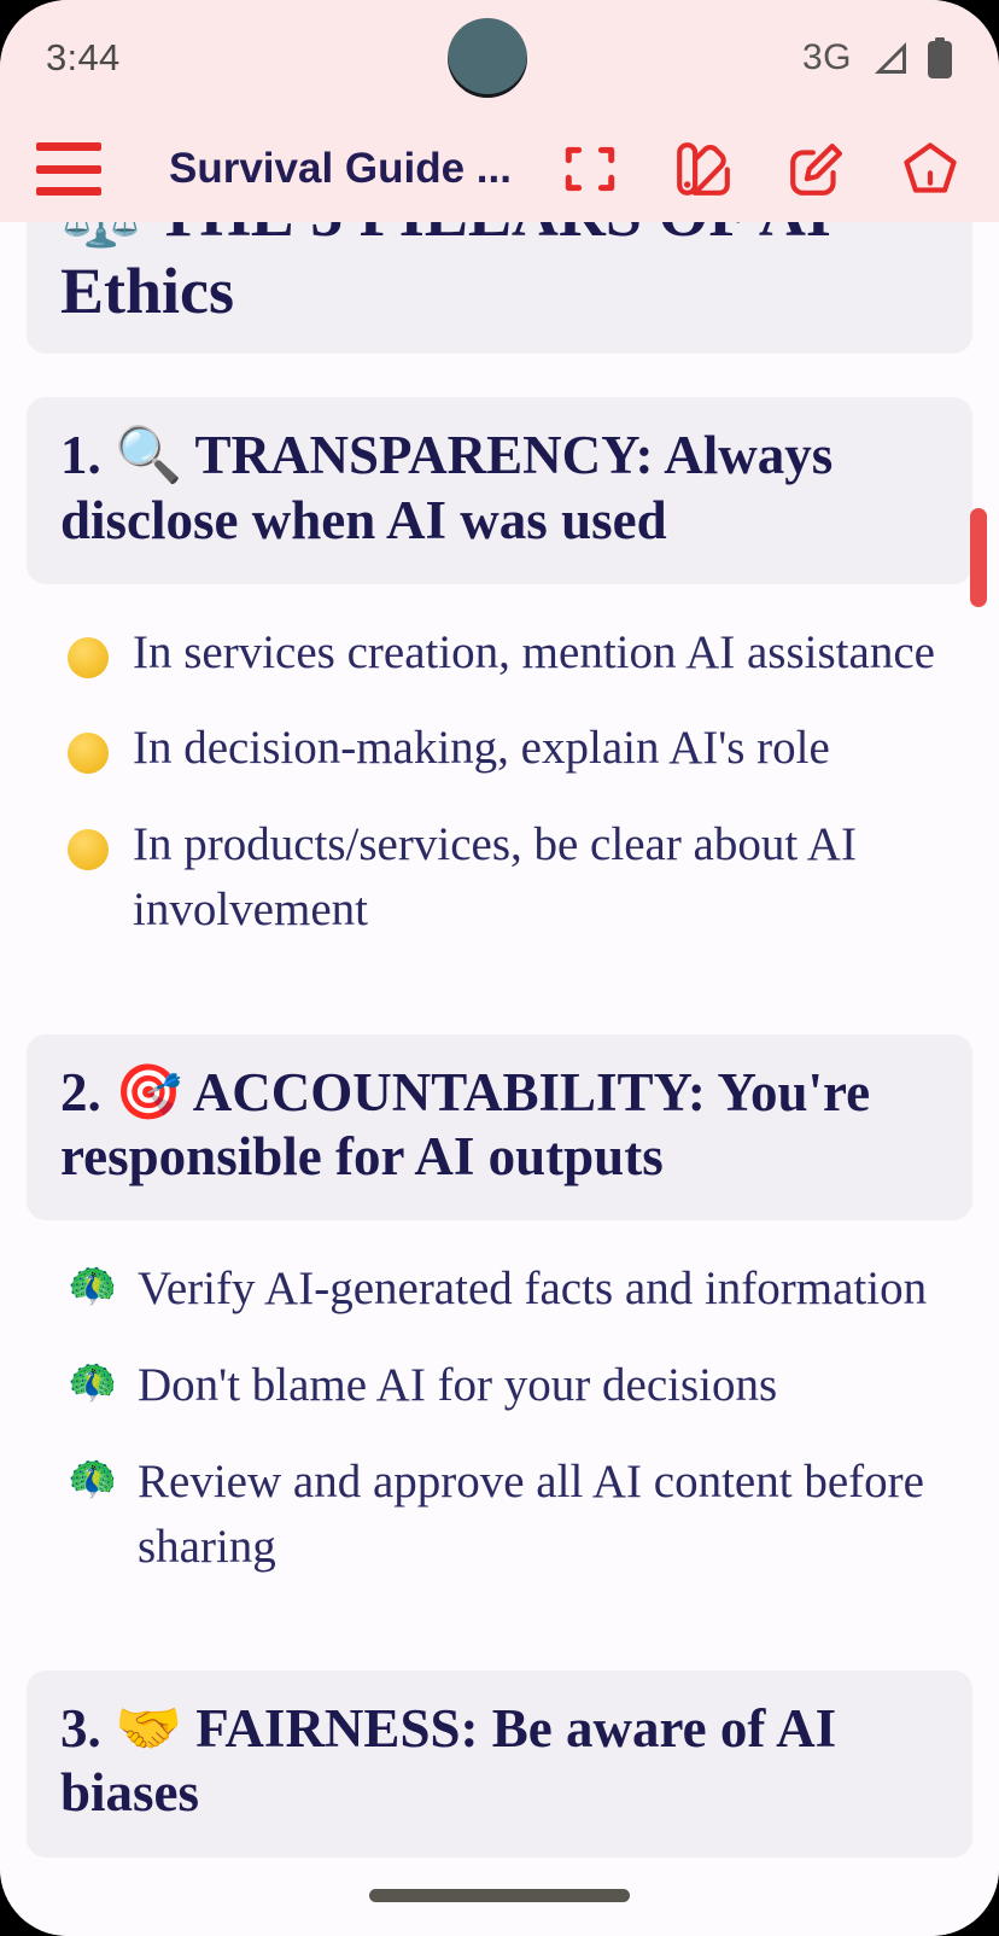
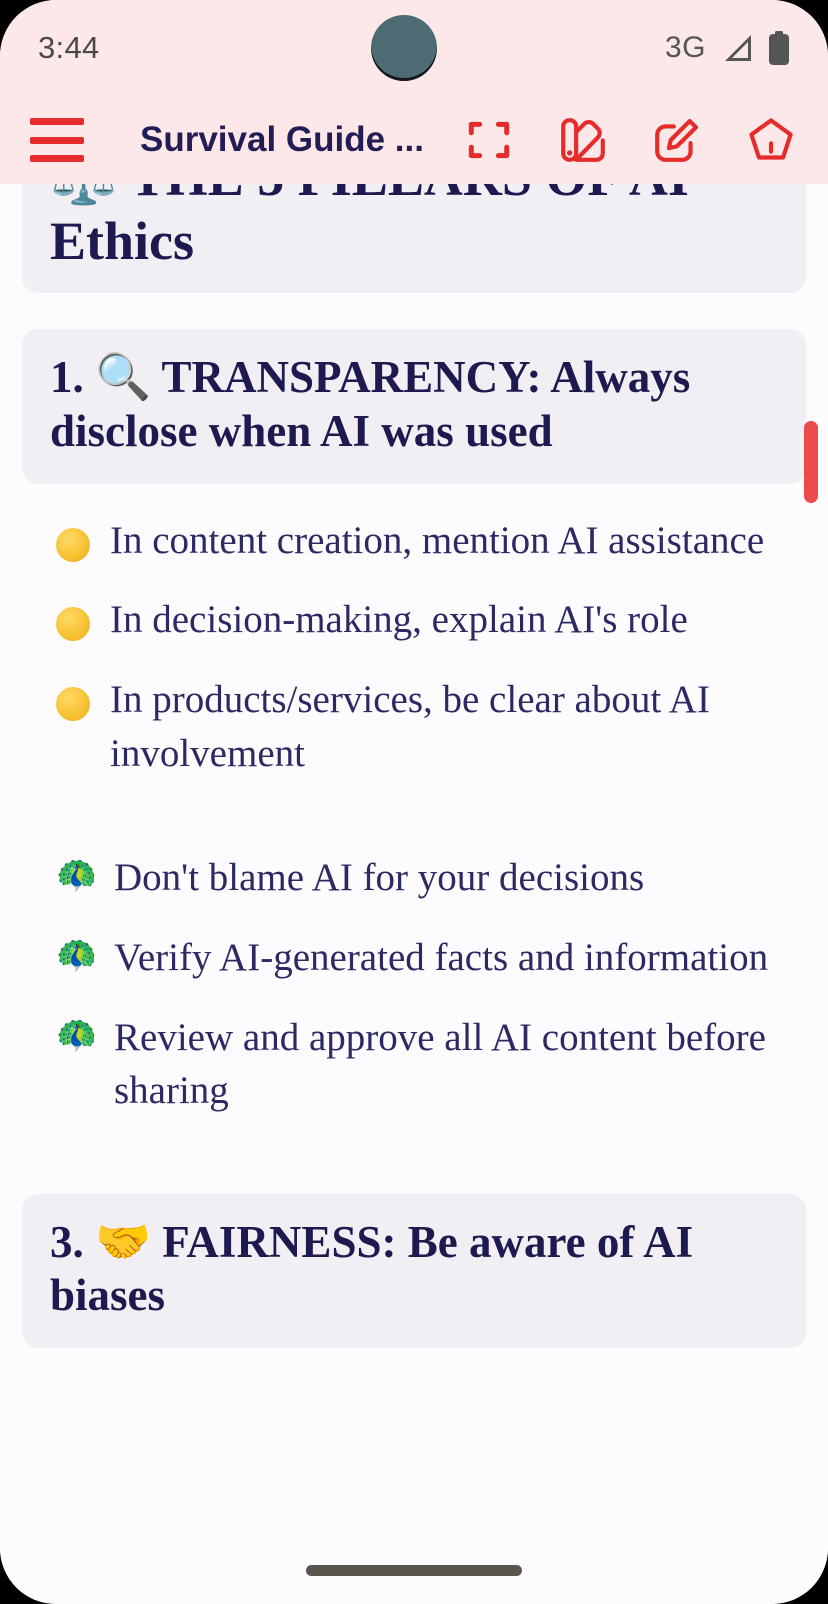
  3:44
  3G
  Survival Guide ...
  1. 🔍 TRANSPARENCY: Always disclose when AI was used
- In services creation, mention AI assistance
+ In content creation, mention AI assistance
  In decision-making, explain AI's role
  In products/services, be clear about AI involvement
- 2. 🎯 ACCOUNTABILITY: You're responsible for AI outputs
  🦚
- Verify AI-generated facts and information
+ Don't blame AI for your decisions
  🦚
- Don't blame AI for your decisions
+ Verify AI-generated facts and information
  🦚
  Review and approve all AI content before sharing
  3. 🤝 FAIRNESS: Be aware of AI biases
